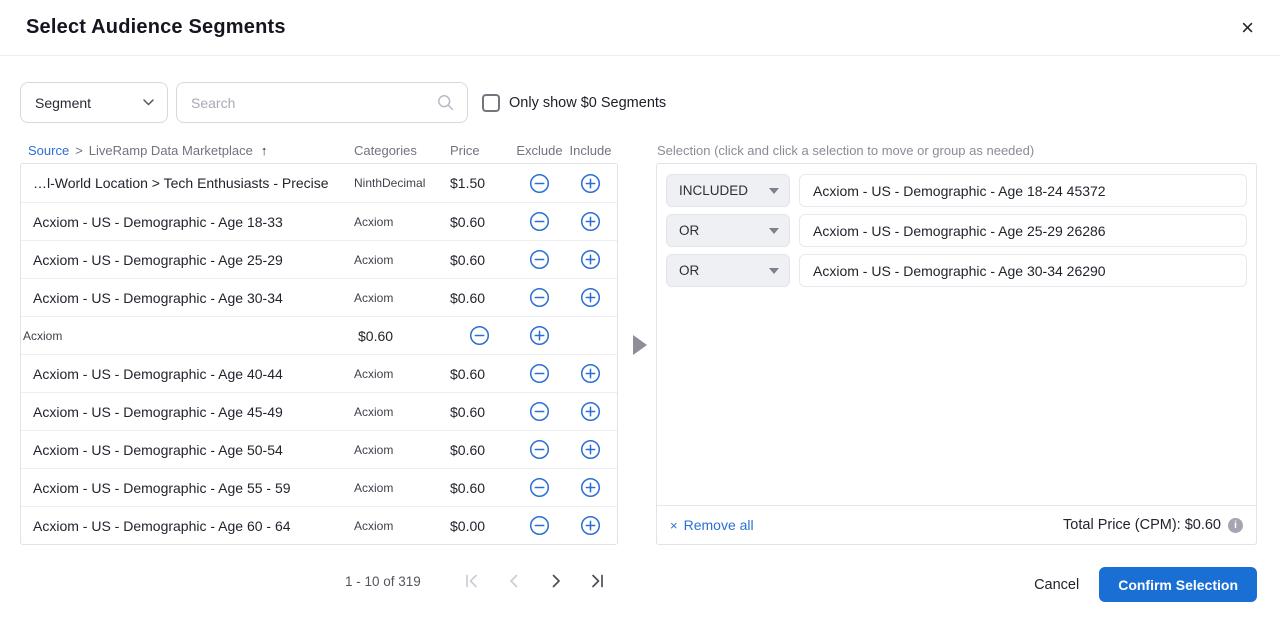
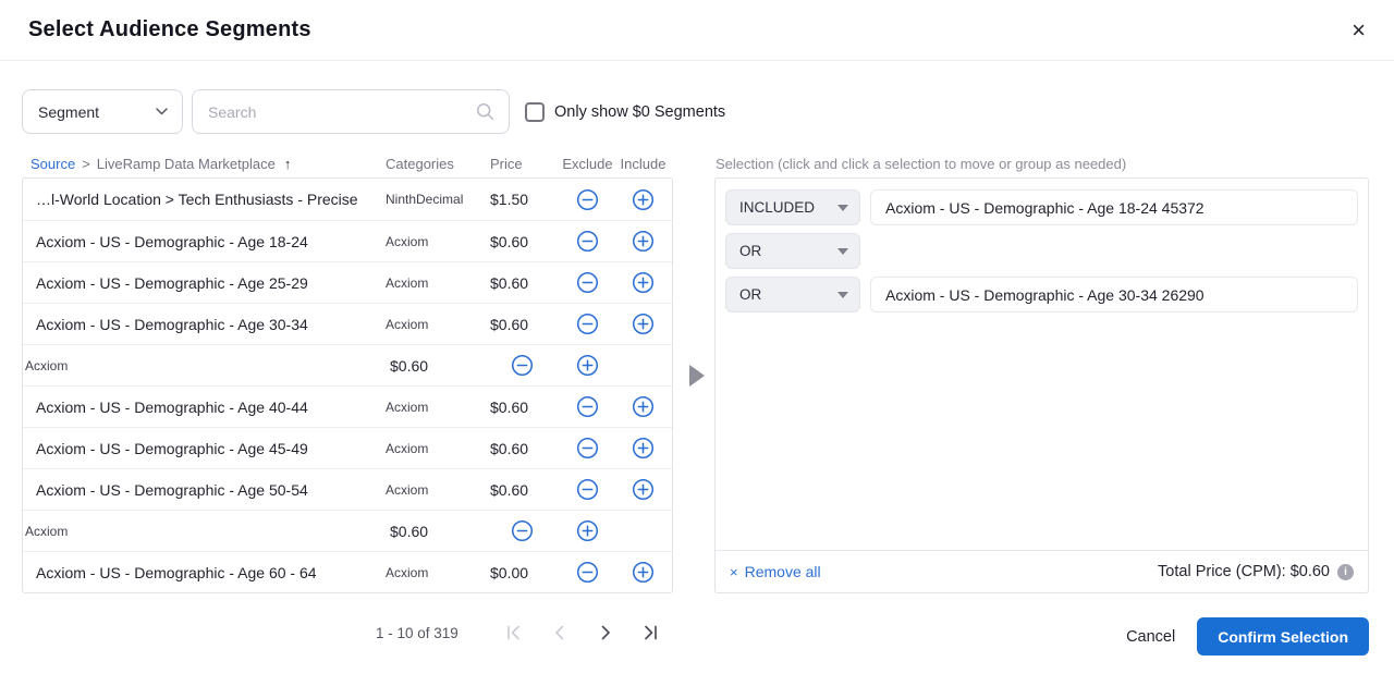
  Select Audience Segments
  ×
  Segment
  Search
  Only show $0 Segments
  Source
  >
  LiveRamp Data Marketplace
  ↑
  Categories
  Price
  Exclude
  Include
  …l-World Location > Tech Enthusiasts - Precise
  NinthDecimal
  $1.50
- Acxiom - US - Demographic - Age 18-33
+ Acxiom - US - Demographic - Age 18-24
  Acxiom
  $0.60
  Acxiom - US - Demographic - Age 25-29
  Acxiom
  $0.60
  Acxiom - US - Demographic - Age 30-34
  Acxiom
  $0.60
  Acxiom
  $0.60
  Acxiom - US - Demographic - Age 40-44
  Acxiom
  $0.60
  Acxiom - US - Demographic - Age 45-49
  Acxiom
  $0.60
  Acxiom - US - Demographic - Age 50-54
  Acxiom
  $0.60
- Acxiom - US - Demographic - Age 55 - 59
  Acxiom
  $0.60
  Acxiom - US - Demographic - Age 60 - 64
  Acxiom
  $0.00
  Selection (click and click a selection to move or group as needed)
  INCLUDED
  Acxiom - US - Demographic - Age 18-24 45372
  OR
- Acxiom - US - Demographic - Age 25-29 26286
  OR
  Acxiom - US - Demographic - Age 30-34 26290
  ×
  Remove all
  Total Price (CPM): $0.60
  i
  1 - 10 of 319
  Cancel
  Confirm Selection
